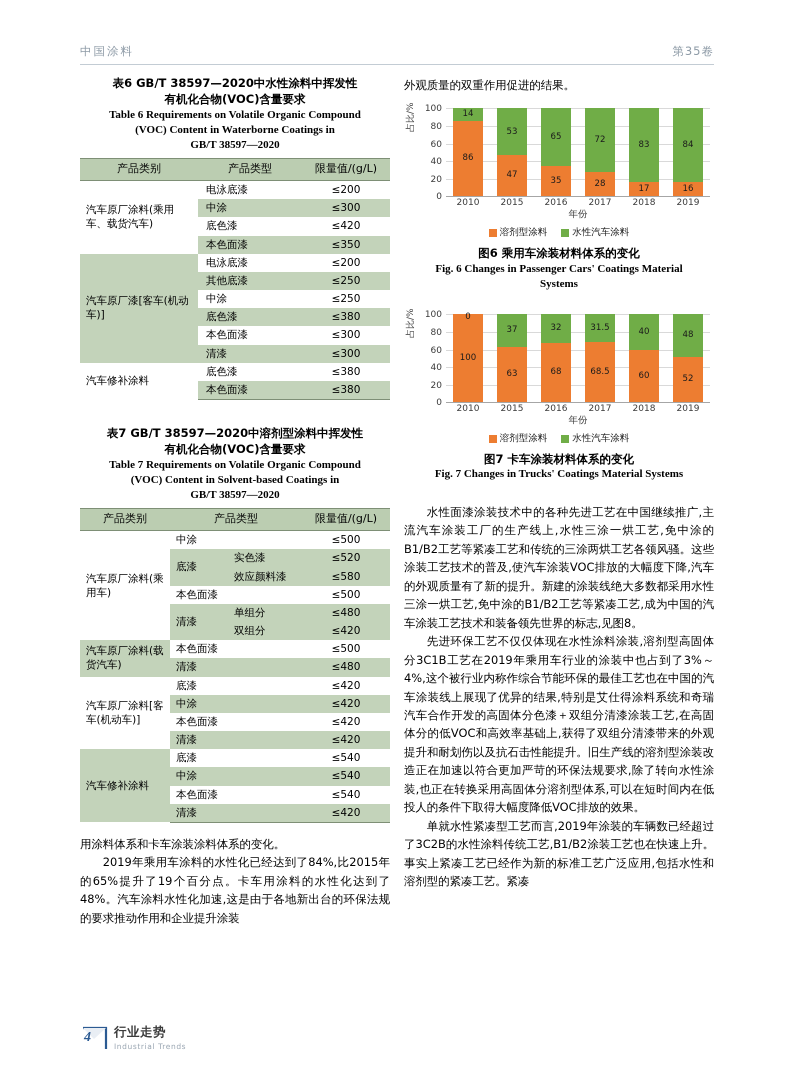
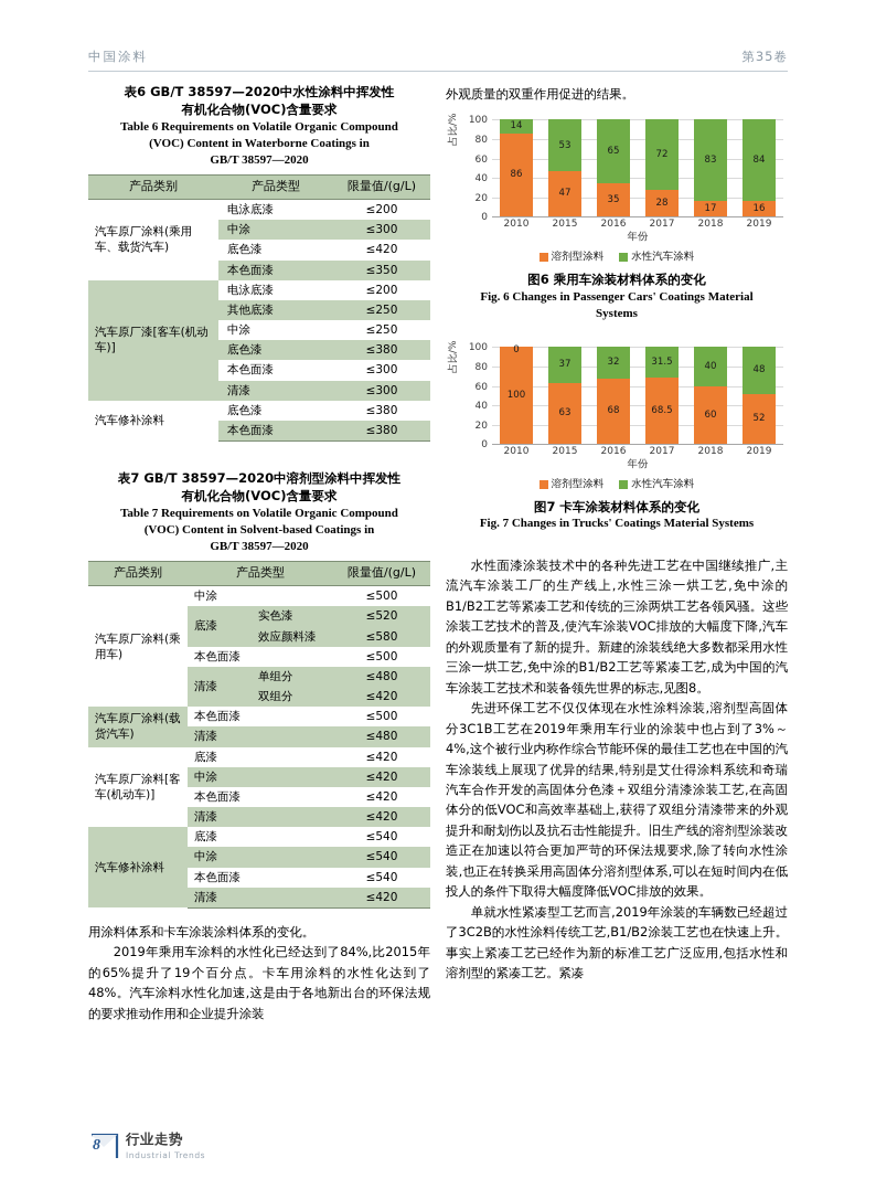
  中国涂料
  第35卷
  表6 GB/T 38597—2020中水性涂料中挥发性
  有机化合物(VOC)含量要求
  Table 6 Requirements on Volatile Organic Compound
  (VOC) Content in Waterborne Coatings in
  GB/T 38597—2020
  产品类别	产品类型	限量值/(g/L)
  汽车原厂涂料(乘用车、载货汽车)	电泳底漆	≤200
  中涂	≤300
  底色漆	≤420
  本色面漆	≤350
  汽车原厂漆[客车(机动车)]	电泳底漆	≤200
  其他底漆	≤250
  中涂	≤250
  底色漆	≤380
  本色面漆	≤300
  清漆	≤300
  汽车修补涂料	底色漆	≤380
  本色面漆	≤380
  表7 GB/T 38597—2020中溶剂型涂料中挥发性
  有机化合物(VOC)含量要求
  Table 7 Requirements on Volatile Organic Compound
  (VOC) Content in Solvent-based Coatings in
  GB/T 38597—2020
  产品类别	产品类型	限量值/(g/L)
  汽车原厂涂料(乘用车)	中涂	≤500
  底漆	实色漆	≤520
  效应颜料漆	≤580
  本色面漆	≤500
  清漆	单组分	≤480
  双组分	≤420
  汽车原厂涂料(载货汽车)	本色面漆	≤500
  清漆	≤480
  汽车原厂涂料[客车(机动车)]	底漆	≤420
  中涂	≤420
  本色面漆	≤420
  清漆	≤420
  汽车修补涂料	底漆	≤540
  中涂	≤540
  本色面漆	≤540
  清漆	≤420
  用涂料体系和卡车涂装涂料体系的变化。
  2019年乘用车涂料的水性化已经达到了84%,比2015年的65%提升了19个百分点。卡车用涂料的水性化达到了48%。汽车涂料水性化加速,这是由于各地新出台的环保法规的要求推动作用和企业提升涂装
  外观质量的双重作用促进的结果。
  100
  80
  60
  40
  20
  0
  14
  86
  53
  47
  65
  35
  72
  28
  83
  17
  84
  16
  2010
  2015
  2016
  2017
  2018
  2019
  年份
  溶剂型涂料
  水性汽车涂料
  图6 乘用车涂装材料体系的变化
  Fig. 6 Changes in Passenger Cars' Coatings Material
  Systems
  100
  80
  60
  40
  20
  0
  0
  100
  37
  63
  32
  68
  31.5
  68.5
  40
  60
  48
  52
  2010
  2015
  2016
  2017
  2018
  2019
  年份
  溶剂型涂料
  水性汽车涂料
  图7 卡车涂装材料体系的变化
  Fig. 7 Changes in Trucks' Coatings Material Systems
  水性面漆涂装技术中的各种先进工艺在中国继续推广,主流汽车涂装工厂的生产线上,水性三涂一烘工艺,免中涂的B1/B2工艺等紧凑工艺和传统的三涂两烘工艺各领风骚。这些涂装工艺技术的普及,使汽车涂装VOC排放的大幅度下降,汽车的外观质量有了新的提升。新建的涂装线绝大多数都采用水性三涂一烘工艺,免中涂的B1/B2工艺等紧凑工艺,成为中国的汽车涂装工艺技术和装备领先世界的标志,见图8。
  先进环保工艺不仅仅体现在水性涂料涂装,溶剂型高固体分3C1B工艺在2019年乘用车行业的涂装中也占到了3%～4%,这个被行业内称作综合节能环保的最佳工艺也在中国的汽车涂装线上展现了优异的结果,特别是艾仕得涂料系统和奇瑞汽车合作开发的高固体分色漆＋双组分清漆涂装工艺,在高固体分的低VOC和高效率基础上,获得了双组分清漆带来的外观提升和耐划伤以及抗石击性能提升。旧生产线的溶剂型涂装改造正在加速以符合更加严苛的环保法规要求,除了转向水性涂装,也正在转换采用高固体分溶剂型体系,可以在短时间内在低投人的条件下取得大幅度降低VOC排放的效果。
  单就水性紧凑型工艺而言,2019年涂装的车辆数已经超过了3C2B的水性涂料传统工艺,B1/B2涂装工艺也在快速上升。事实上紧凑工艺已经作为新的标准工艺广泛应用,包括水性和溶剂型的紧凑工艺。紧凑
- 4
+ 8
  行业走势
  Industrial Trends
